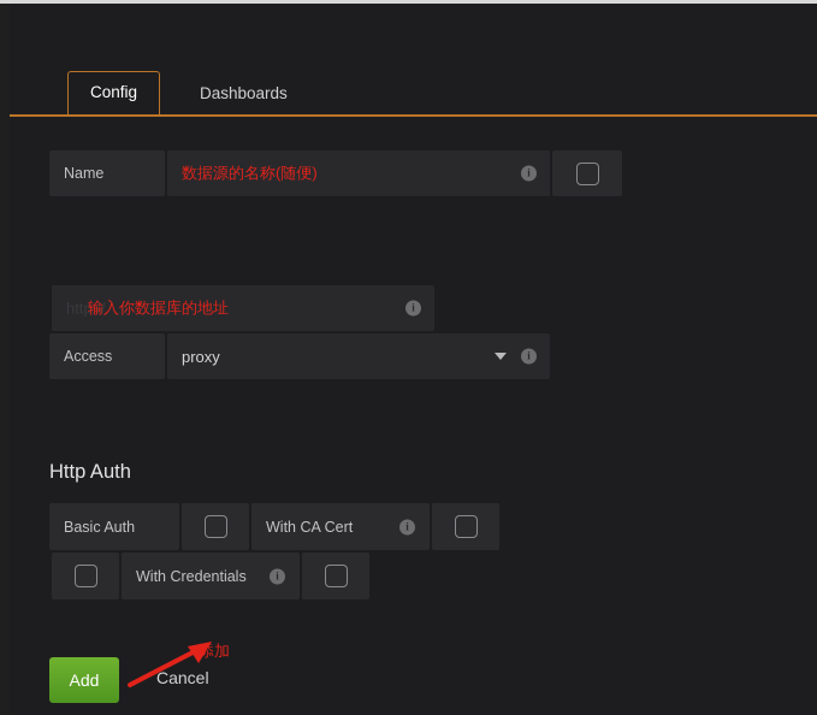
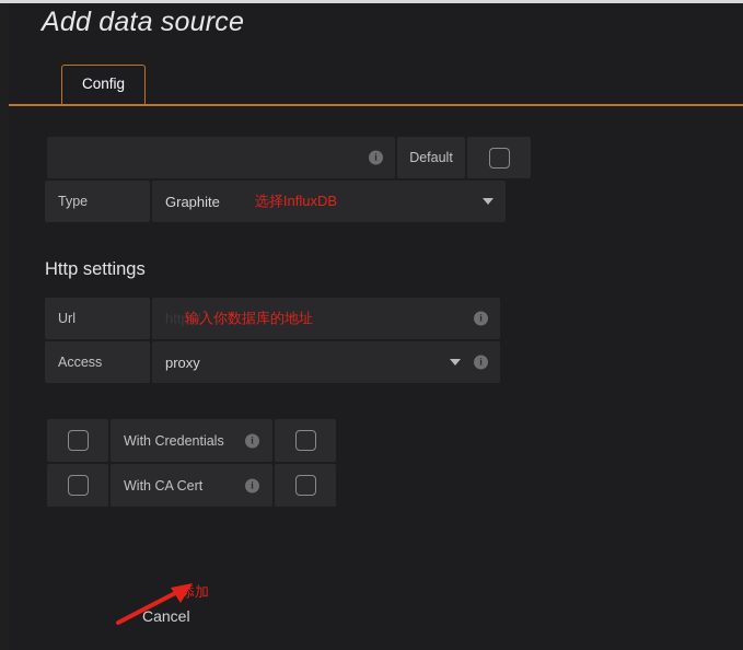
+ Add data source
  Config
- Dashboards
- Name
- 数据源的名称(随便)
  i
+ Default
+ Type
+ Graphite
+ 选择InfluxDB
+ Http settings
+ Url
  http://
  输入你数据库的地址
  i
  Access
  proxy
  i
- Http Auth
- Basic Auth
- With CA Cert
+ With Credentials
  i
- With Credentials
+ With CA Cert
  i
- Add
  Cancel
  添加
